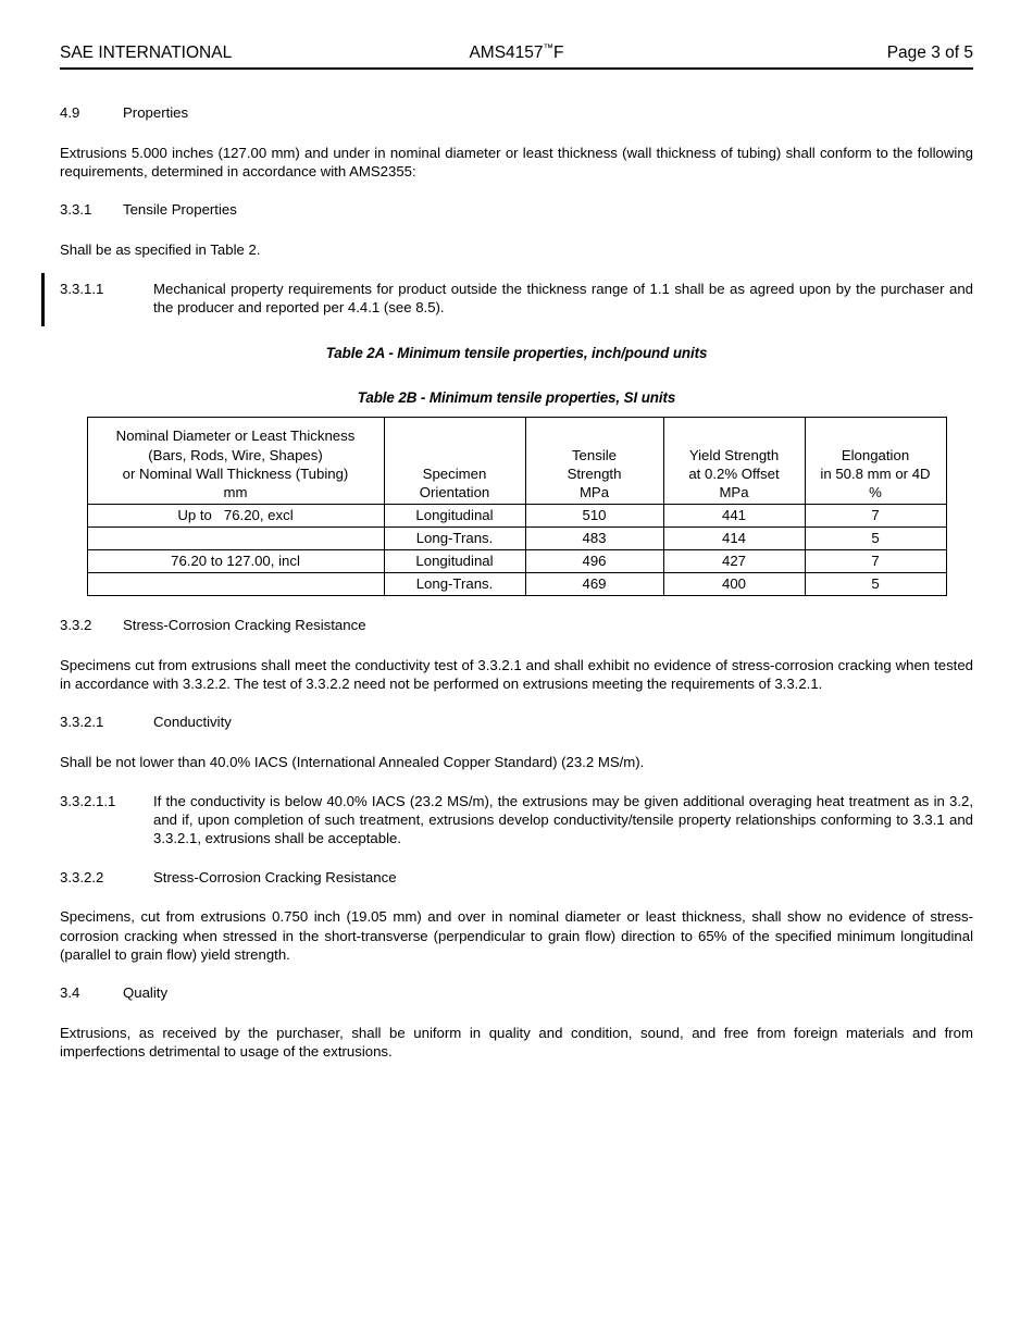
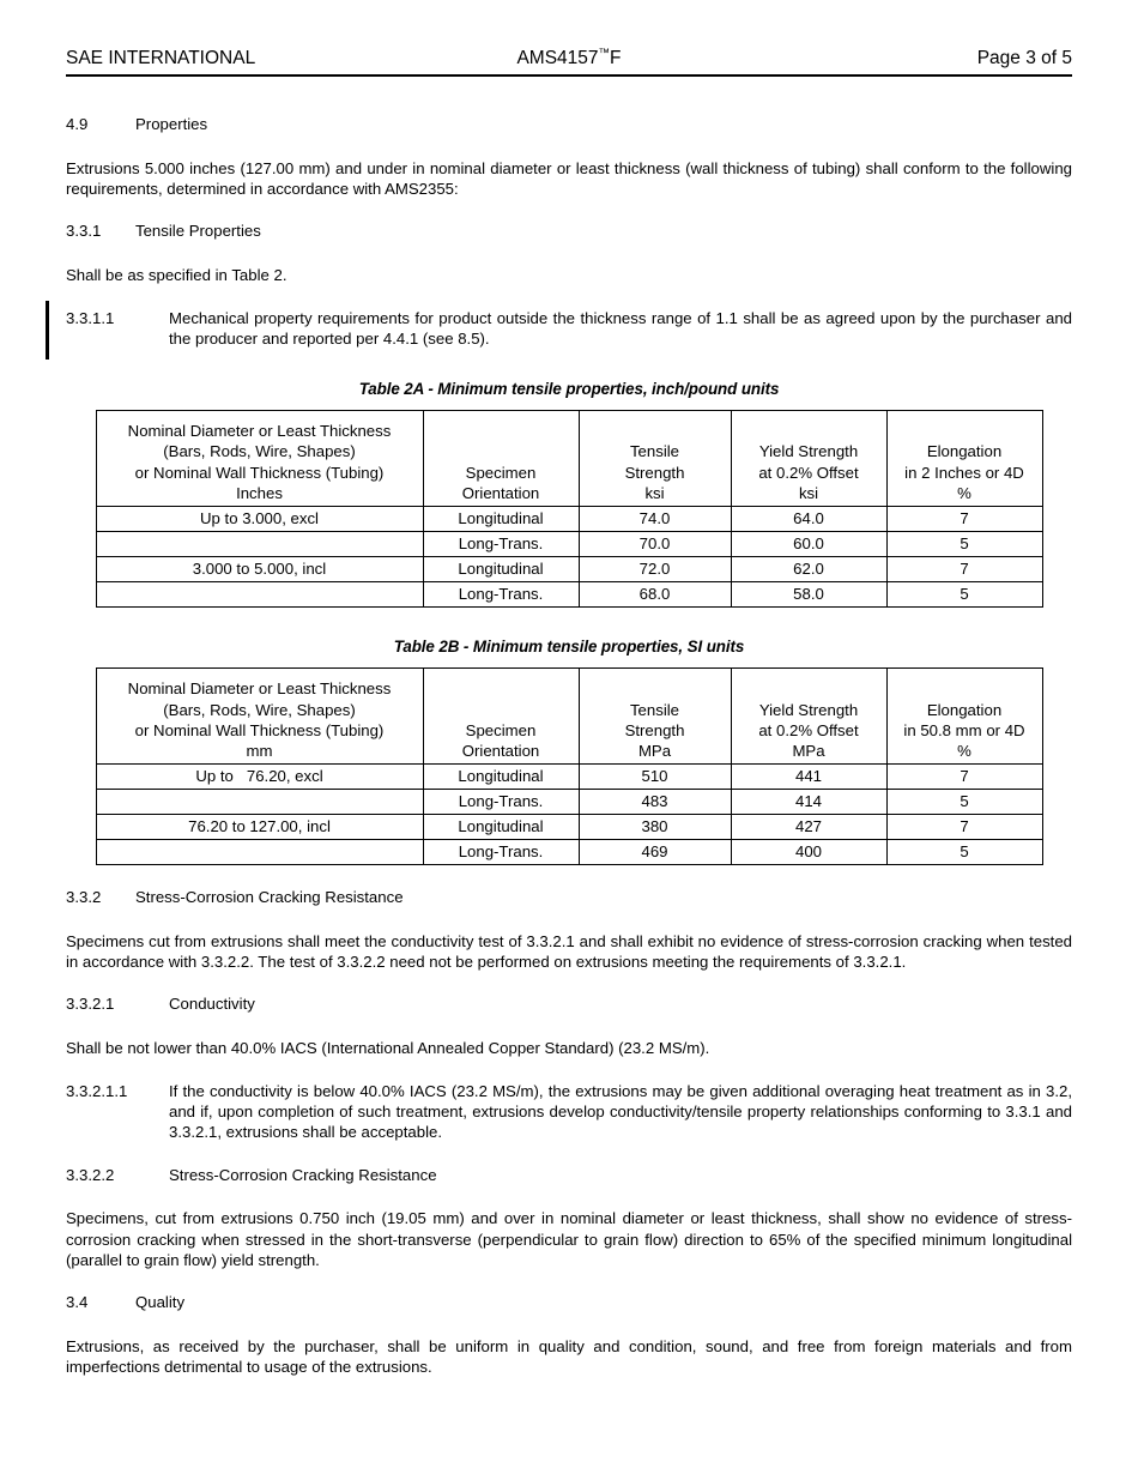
  SAE INTERNATIONAL
  AMS4157™F
  Page 3 of 5
  4.9
  Properties
  Extrusions 5.000 inches (127.00 mm) and under in nominal diameter or least thickness (wall thickness of tubing) shall conform to the following requirements, determined in accordance with AMS2355:
  3.3.1
  Tensile Properties
  Shall be as specified in Table 2.
  3.3.1.1
  Mechanical property requirements for product outside the thickness range of 1.1 shall be as agreed upon by the purchaser and the producer and reported per 4.4.1 (see 8.5).
  Table 2A - Minimum tensile properties, inch/pound units
+ Nominal Diameter or Least Thickness (Bars, Rods, Wire, Shapes) or Nominal Wall Thickness (Tubing) Inches	Specimen Orientation	Tensile Strength ksi	Yield Strength at 0.2% Offset ksi	Elongation in 2 Inches or 4D %
+ Up to 3.000, excl	Longitudinal	74.0	64.0	7
+ 	Long-Trans.	70.0	60.0	5
+ 3.000 to 5.000, incl	Longitudinal	72.0	62.0	7
+ 	Long-Trans.	68.0	58.0	5
  Table 2B - Minimum tensile properties, SI units
  Nominal Diameter or Least Thickness (Bars, Rods, Wire, Shapes) or Nominal Wall Thickness (Tubing) mm	Specimen Orientation	Tensile Strength MPa	Yield Strength at 0.2% Offset MPa	Elongation in 50.8 mm or 4D %
  Up to 76.20, excl	Longitudinal	510	441	7
  	Long-Trans.	483	414	5
- 76.20 to 127.00, incl	Longitudinal	496	427	7
+ 76.20 to 127.00, incl	Longitudinal	380	427	7
  	Long-Trans.	469	400	5
  3.3.2
  Stress-Corrosion Cracking Resistance
  Specimens cut from extrusions shall meet the conductivity test of 3.3.2.1 and shall exhibit no evidence of stress-corrosion cracking when tested in accordance with 3.3.2.2. The test of 3.3.2.2 need not be performed on extrusions meeting the requirements of 3.3.2.1.
  3.3.2.1
  Conductivity
  Shall be not lower than 40.0% IACS (International Annealed Copper Standard) (23.2 MS/m).
  3.3.2.1.1
  If the conductivity is below 40.0% IACS (23.2 MS/m), the extrusions may be given additional overaging heat treatment as in 3.2, and if, upon completion of such treatment, extrusions develop conductivity/tensile property relationships conforming to 3.3.1 and 3.3.2.1, extrusions shall be acceptable.
  3.3.2.2
  Stress-Corrosion Cracking Resistance
  Specimens, cut from extrusions 0.750 inch (19.05 mm) and over in nominal diameter or least thickness, shall show no evidence of stress-corrosion cracking when stressed in the short-transverse (perpendicular to grain flow) direction to 65% of the specified minimum longitudinal (parallel to grain flow) yield strength.
  3.4
  Quality
  Extrusions, as received by the purchaser, shall be uniform in quality and condition, sound, and free from foreign materials and from imperfections detrimental to usage of the extrusions.
